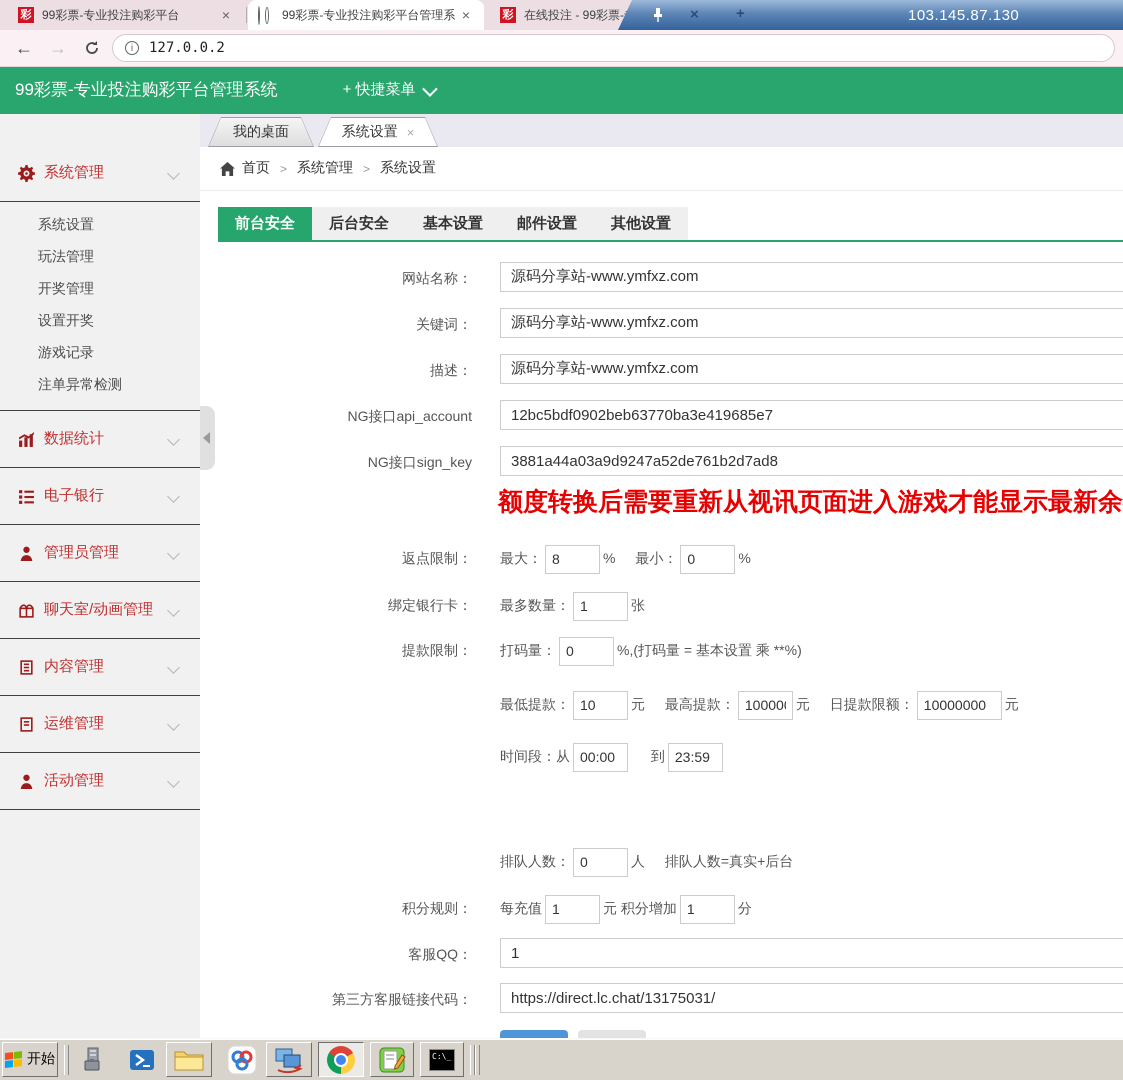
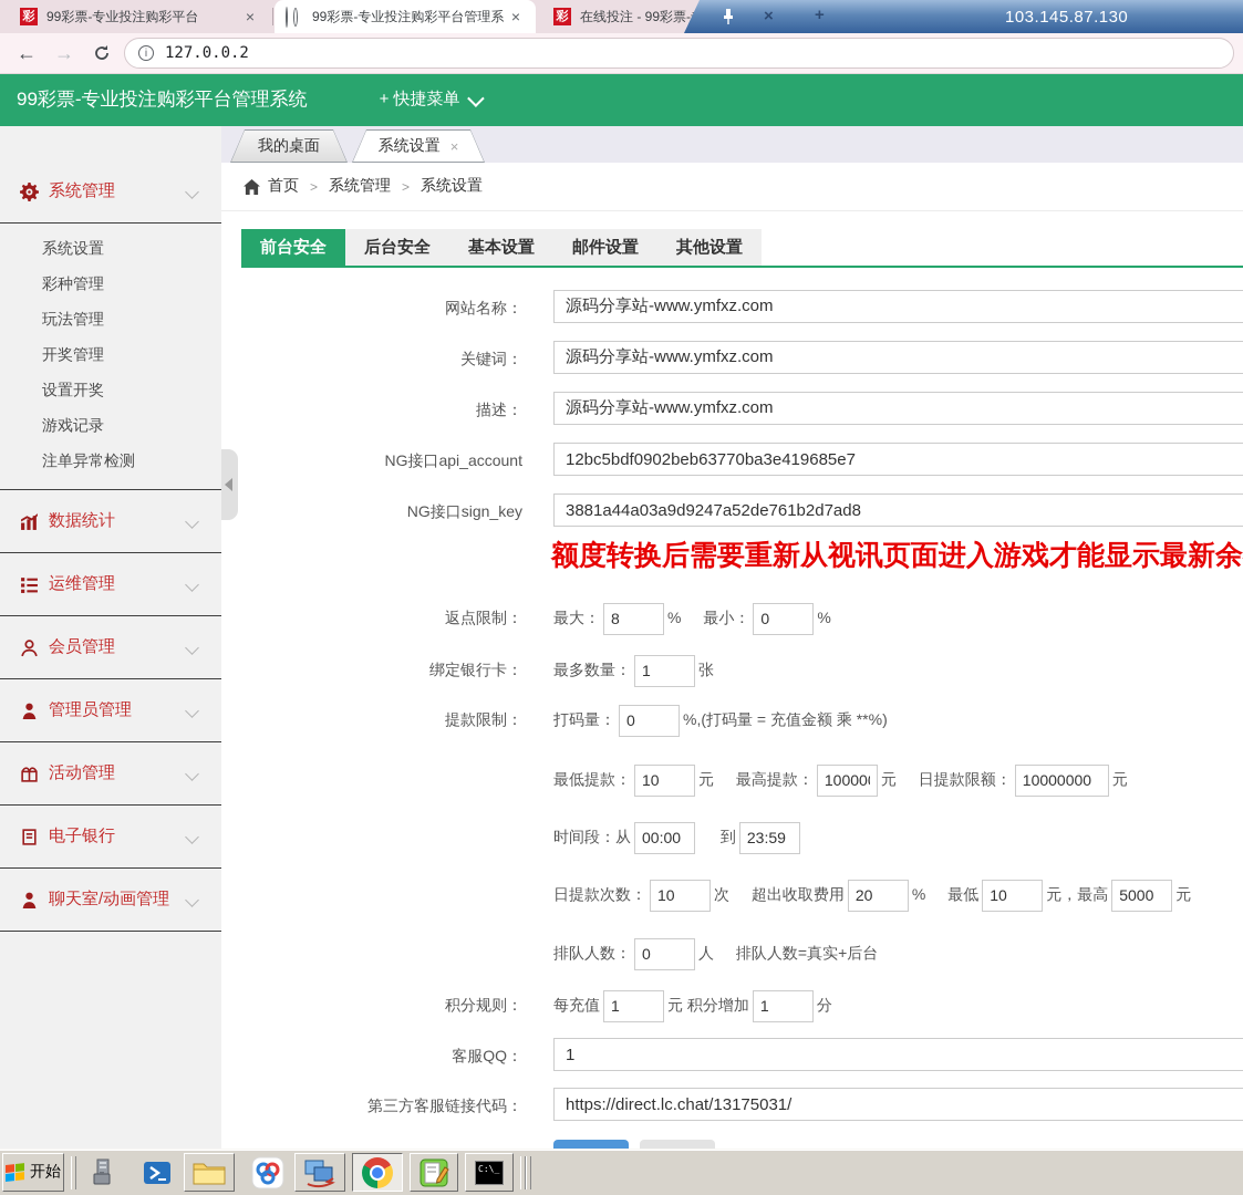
  彩
  99彩票-专业投注购彩平台
  ×
  99彩票-专业投注购彩平台管理系
  ×
  彩
  ×
  +
  103.145.87.130
  ←
  →
  i
  127.0.0.2
  99彩票-专业投注购彩平台管理系统
  + 快捷菜单
  系统管理
  系统设置
+ 彩种管理
  玩法管理
  开奖管理
  设置开奖
  游戏记录
  注单异常检测
  数据统计
- 电子银行
+ 运维管理
+ 会员管理
  管理员管理
- 聊天室/动画管理
+ 活动管理
- 内容管理
- 运维管理
+ 电子银行
- 活动管理
+ 聊天室/动画管理
  我的桌面
  系统设置
  ×
  首页
  >
  系统管理
  >
  系统设置
  前台安全
  后台安全
  基本设置
  邮件设置
  其他设置
  网站名称：
  源码分享站-www.ymfxz.com
  关键词：
  源码分享站-www.ymfxz.com
  描述：
  源码分享站-www.ymfxz.com
  NG接口api_account
  12bc5bdf0902beb63770ba3e419685e7
  NG接口sign_key
  3881a44a03a9d9247a52de761b2d7ad8
  额度转换后需要重新从视讯页面进入游戏才能显示最新余
  返点限制：
  最大： 8 % 最小： 0 %
  绑定银行卡：
  最多数量： 1 张
  提款限制：
- 打码量： 0 %,(打码量 = 基本设置 乘 **%)
+ 打码量： 0 %,(打码量 = 充值金额 乘 **%)
  最低提款： 10 元 最高提款： 10000 元 日提款限额： 10000000 元
  时间段：从 00:00 到 23:59
+ 日提款次数： 10 次 超出收取费用 20 % 最低 10 元，最高 5000 元
  排队人数： 0 人 排队人数=真实+后台
  积分规则：
  每充值 1 元 积分增加 1 分
  客服QQ：
  1
  第三方客服链接代码：
  https://direct.lc.chat/13175031/
  开始
  C:\_
